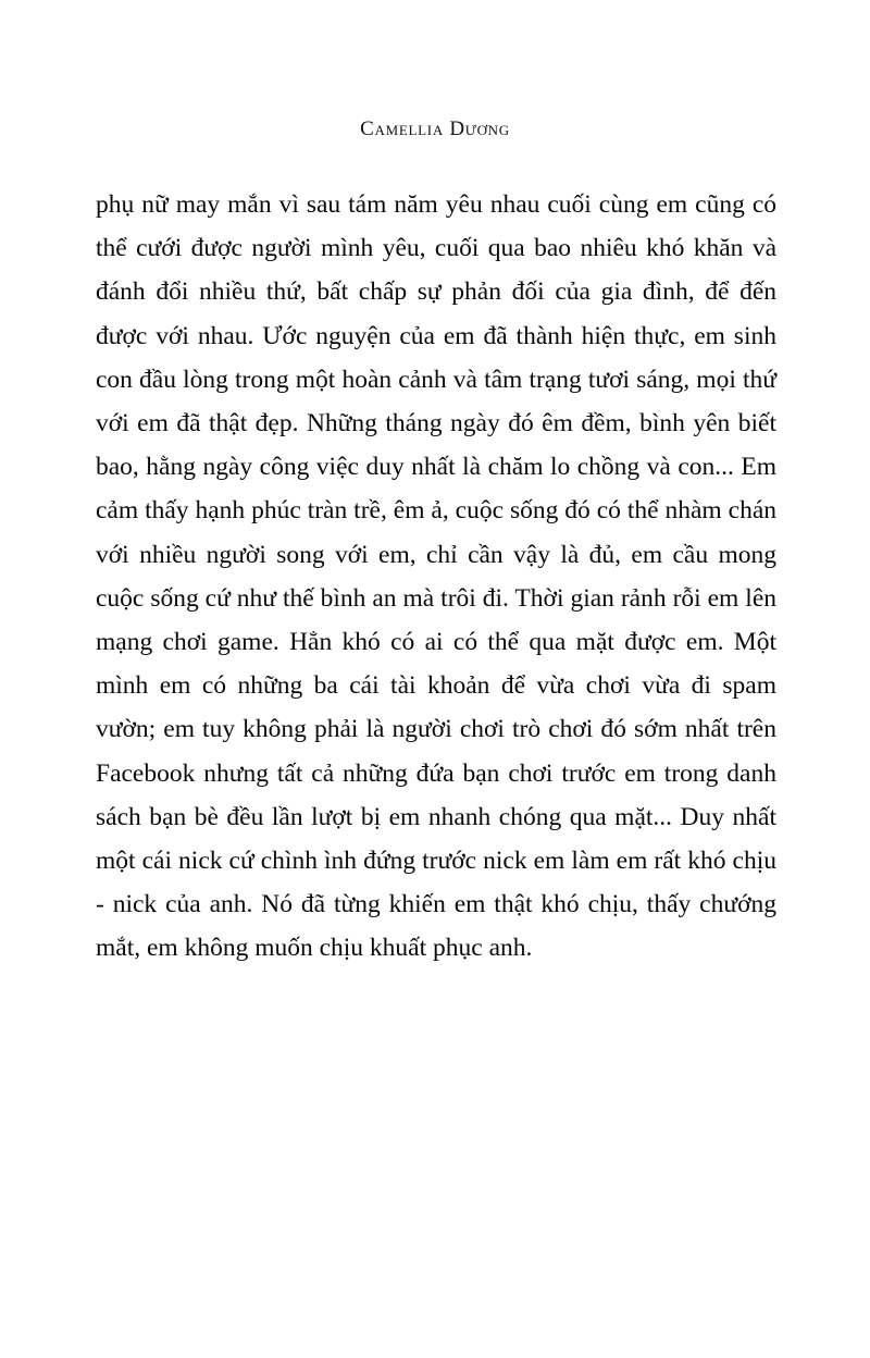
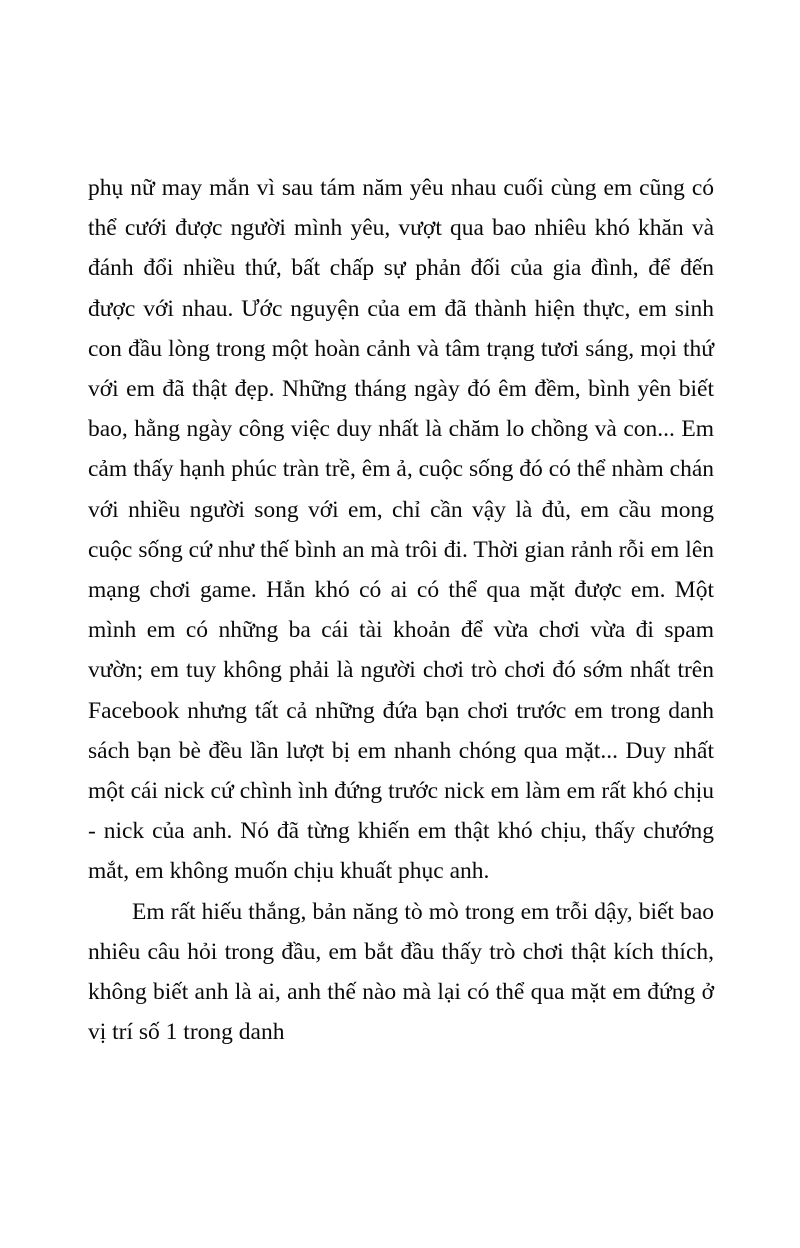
- Camellia Dương
- phụ nữ may mắn vì sau tám năm yêu nhau cuối cùng em cũng có thể cưới được người mình yêu, cuối qua bao nhiêu khó khăn và đánh đổi nhiều thứ, bất chấp sự phản đối của gia đình, để đến được với nhau. Ước nguyện của em đã thành hiện thực, em sinh con đầu lòng trong một hoàn cảnh và tâm trạng tươi sáng, mọi thứ với em đã thật đẹp. Những tháng ngày đó êm đềm, bình yên biết bao, hằng ngày công việc duy nhất là chăm lo chồng và con... Em cảm thấy hạnh phúc tràn trề, êm ả, cuộc sống đó có thể nhàm chán với nhiều người song với em, chỉ cần vậy là đủ, em cầu mong cuộc sống cứ như thế bình an mà trôi đi. Thời gian rảnh rỗi em lên mạng chơi game. Hẳn khó có ai có thể qua mặt được em. Một mình em có những ba cái tài khoản để vừa chơi vừa đi spam vườn; em tuy không phải là người chơi trò chơi đó sớm nhất trên Facebook nhưng tất cả những đứa bạn chơi trước em trong danh sách bạn bè đều lần lượt bị em nhanh chóng qua mặt... Duy nhất một cái nick cứ chình ình đứng trước nick em làm em rất khó chịu - nick của anh. Nó đã từng khiến em thật khó chịu, thấy chướng mắt, em không muốn chịu khuất phục anh.
+ phụ nữ may mắn vì sau tám năm yêu nhau cuối cùng em cũng có thể cưới được người mình yêu, vượt qua bao nhiêu khó khăn và đánh đổi nhiều thứ, bất chấp sự phản đối của gia đình, để đến được với nhau. Ước nguyện của em đã thành hiện thực, em sinh con đầu lòng trong một hoàn cảnh và tâm trạng tươi sáng, mọi thứ với em đã thật đẹp. Những tháng ngày đó êm đềm, bình yên biết bao, hằng ngày công việc duy nhất là chăm lo chồng và con... Em cảm thấy hạnh phúc tràn trề, êm ả, cuộc sống đó có thể nhàm chán với nhiều người song với em, chỉ cần vậy là đủ, em cầu mong cuộc sống cứ như thế bình an mà trôi đi. Thời gian rảnh rỗi em lên mạng chơi game. Hẳn khó có ai có thể qua mặt được em. Một mình em có những ba cái tài khoản để vừa chơi vừa đi spam vườn; em tuy không phải là người chơi trò chơi đó sớm nhất trên Facebook nhưng tất cả những đứa bạn chơi trước em trong danh sách bạn bè đều lần lượt bị em nhanh chóng qua mặt... Duy nhất một cái nick cứ chình ình đứng trước nick em làm em rất khó chịu - nick của anh. Nó đã từng khiến em thật khó chịu, thấy chướng mắt, em không muốn chịu khuất phục anh.
+ Em rất hiếu thắng, bản năng tò mò trong em trỗi dậy, biết bao nhiêu câu hỏi trong đầu, em bắt đầu thấy trò chơi thật kích thích, không biết anh là ai, anh thế nào mà lại có thể qua mặt em đứng ở vị trí số 1 trong danh
